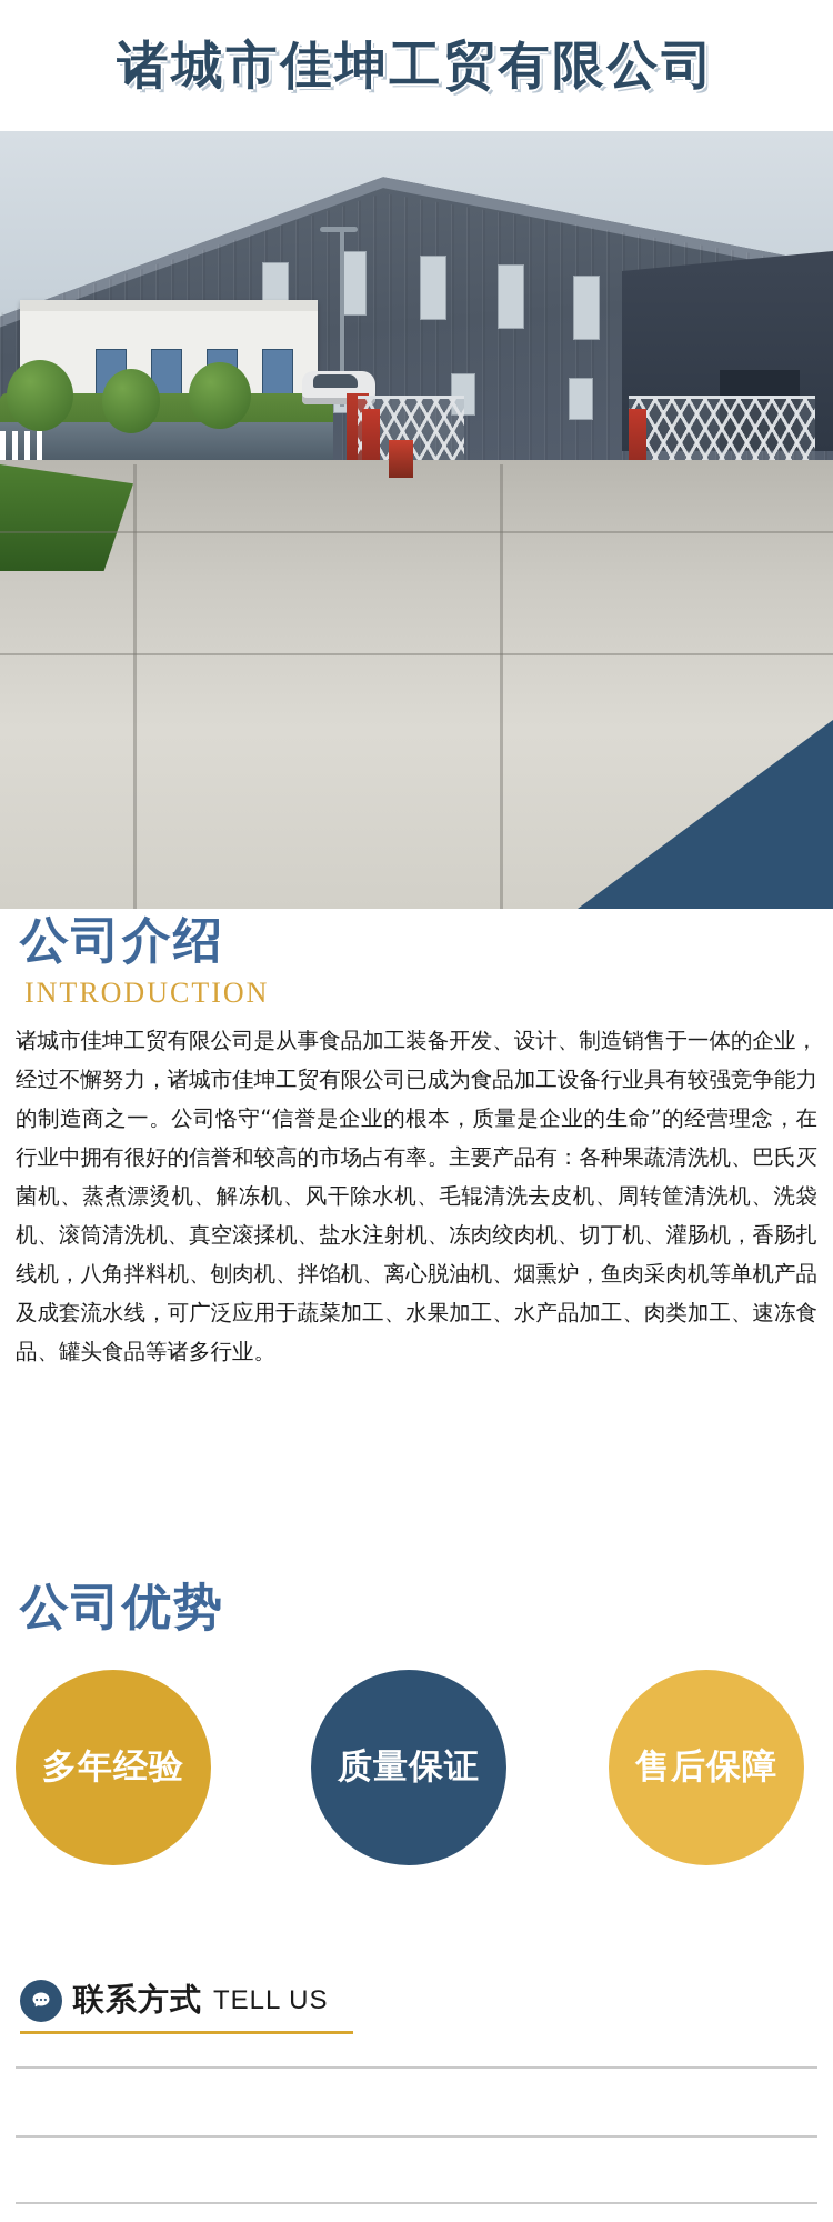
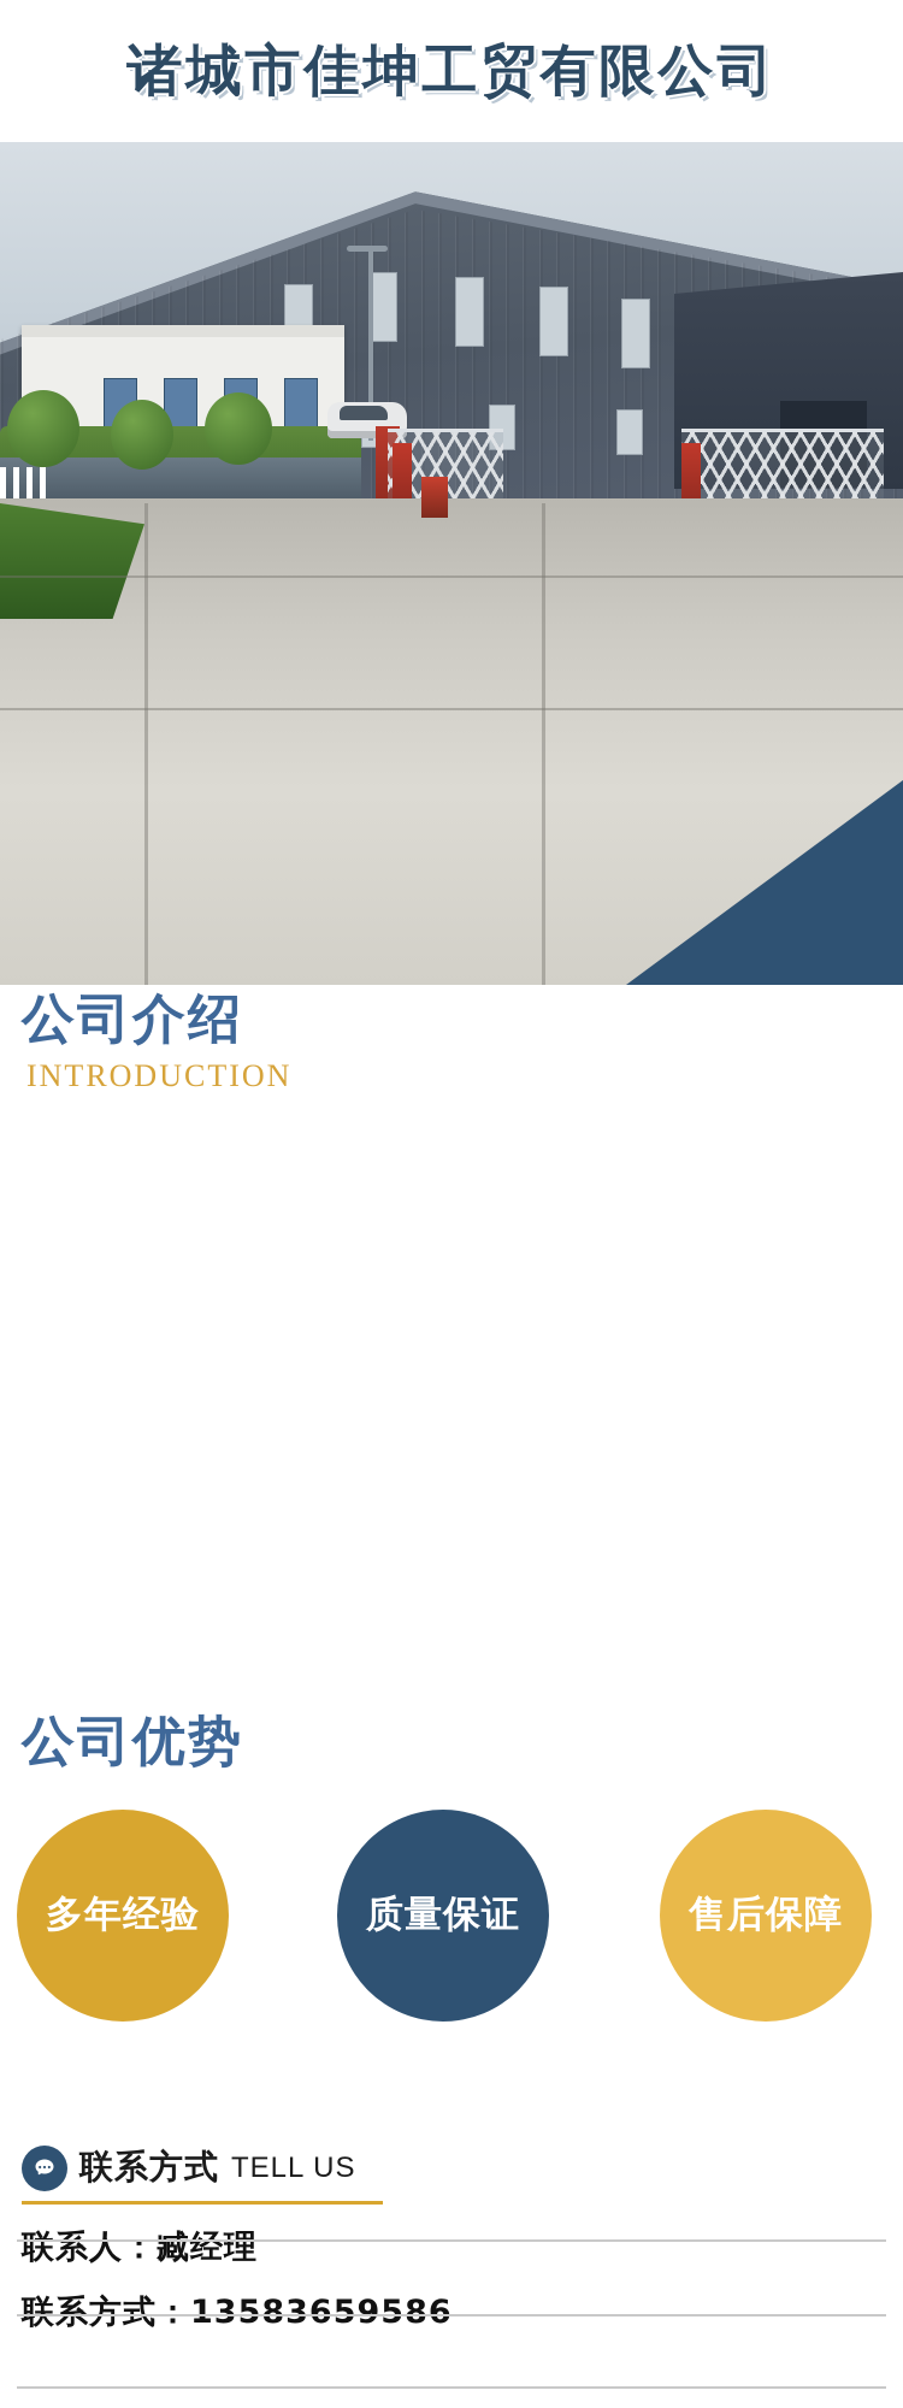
  诸城市佳坤工贸有限公司
  公司介绍
  INTRODUCTION
- 诸城市佳坤工贸有限公司是从事食品加工装备开发、设计、制造销售于一体的企业，经过不懈努力，诸城市佳坤工贸有限公司已成为食品加工设备行业具有较强竞争能力的制造商之一。公司恪守“信誉是企业的根本，质量是企业的生命”的经营理念，在行业中拥有很好的信誉和较高的市场占有率。主要产品有：各种果蔬清洗机、巴氏灭菌机、蒸煮漂烫机、解冻机、风干除水机、毛辊清洗去皮机、周转筐清洗机、洗袋机、滚筒清洗机、真空滚揉机、盐水注射机、冻肉绞肉机、切丁机、灌肠机，香肠扎线机，八角拌料机、刨肉机、拌馅机、离心脱油机、烟熏炉，鱼肉采肉机等单机产品及成套流水线，可广泛应用于蔬菜加工、水果加工、水产品加工、肉类加工、速冻食品、罐头食品等诸多行业。
  公司优势
  多年经验
  质量保证
  售后保障
  联系方式
  TELL US
+ 联系人：臧经理
+ 联系方式：13583659586
